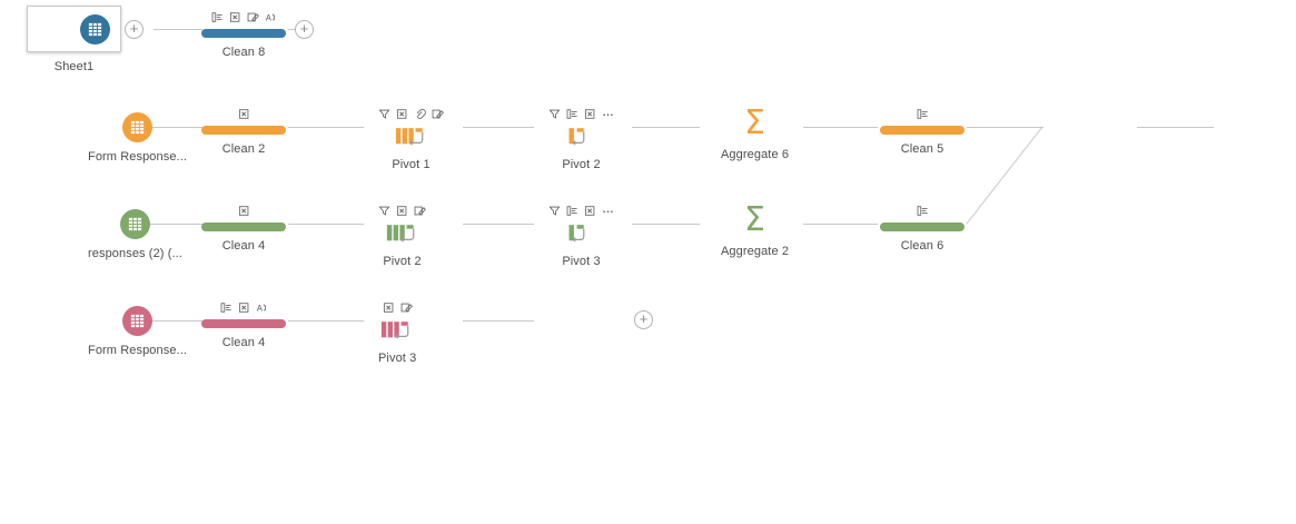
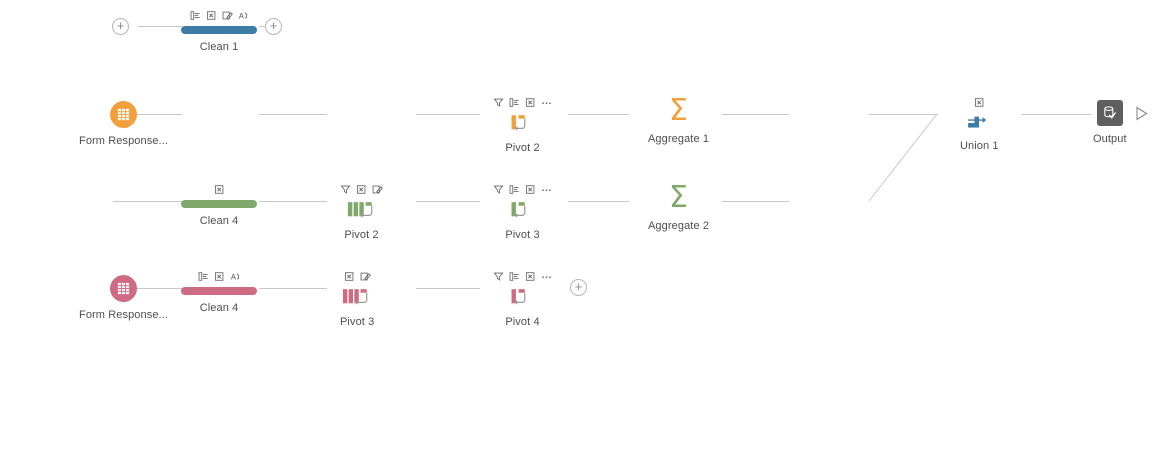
- Sheet1
  +
  A
- Clean 8
+ Clean 1
  +
  Form Response...
- Clean 2
- Pivot 1
  Pivot 2
  Σ
- Aggregate 6
+ Aggregate 1
- Clean 5
- responses (2) (...
  Clean 4
  Pivot 2
  Pivot 3
  Σ
  Aggregate 2
- Clean 6
  Form Response...
  A
  Clean 4
  Pivot 3
+ Pivot 4
  +
+ Union 1
+ Output
